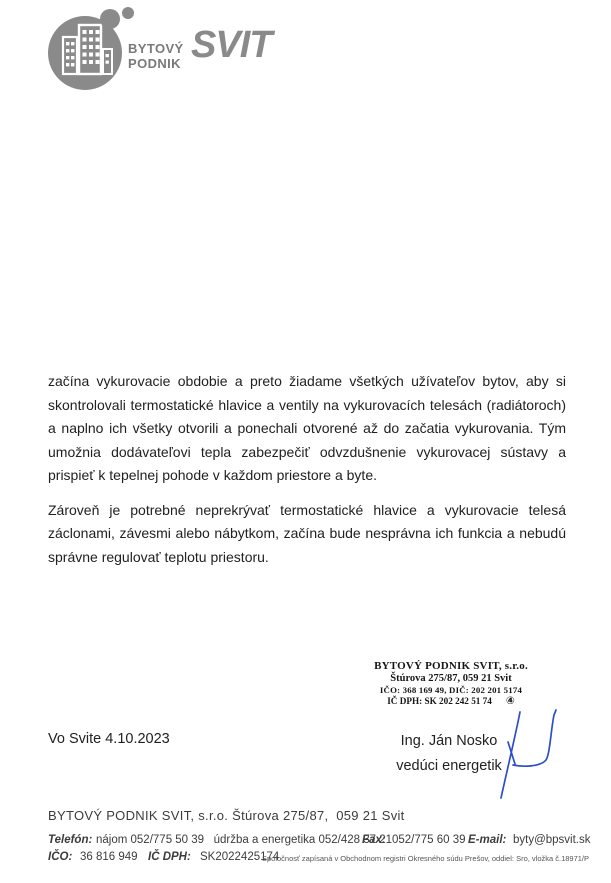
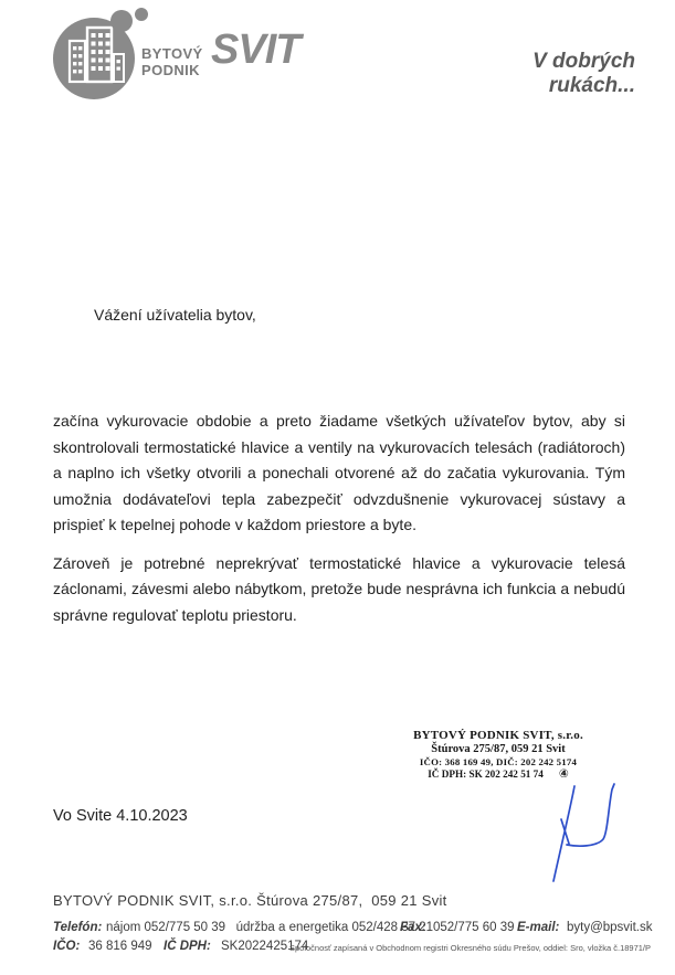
  BYTOVÝ
  PODNIK
  SVIT
+ V dobrých rukách...
+ Vážení užívatelia bytov,
  začína vykurovacie obdobie a preto žiadame všetkých užívateľov bytov, aby si skontrolovali termostatické hlavice a ventily na vykurovacích telesách (radiátoroch) a naplno ich všetky otvorili a ponechali otvorené až do začatia vykurovania. Tým umožnia dodávateľovi tepla zabezpečiť odvzdušnenie vykurovacej sústavy a prispieť k tepelnej pohode v každom priestore a byte.
- Zároveň je potrebné neprekrývať termostatické hlavice a vykurovacie telesá záclonami, závesmi alebo nábytkom, začína bude nesprávna ich funkcia a nebudú správne regulovať teplotu priestoru.
+ Zároveň je potrebné neprekrývať termostatické hlavice a vykurovacie telesá záclonami, závesmi alebo nábytkom, pretože bude nesprávna ich funkcia a nebudú správne regulovať teplotu priestoru.
  BYTOVÝ PODNIK SVIT, s.r.o.
  Štúrova 275/87, 059 21 Svit
- IČO: 368 169 49, DIČ: 202 201 5174
+ IČO: 368 169 49, DIČ: 202 242 5174
  IČ DPH: SK 202 242 51 74 ④
  Vo Svite 4.10.2023
- Ing. Ján Nosko
- vedúci energetik
  BYTOVÝ PODNIK SVIT, s.r.o. Štúrova 275/87, 059 21 Svit
  Telefón:
  nájom 052/775 50 39 údržba a energetika 052/428 37 21
  Fax:
  052/775 60 39
  E-mail:
  byty@bpsvit.sk
  IČO:
  36 816 949
  IČ DPH:
  SK2022425174
  Spoločnosť zapísaná v Obchodnom registri Okresného súdu Prešov, oddiel: Sro, vložka č.18971/P
